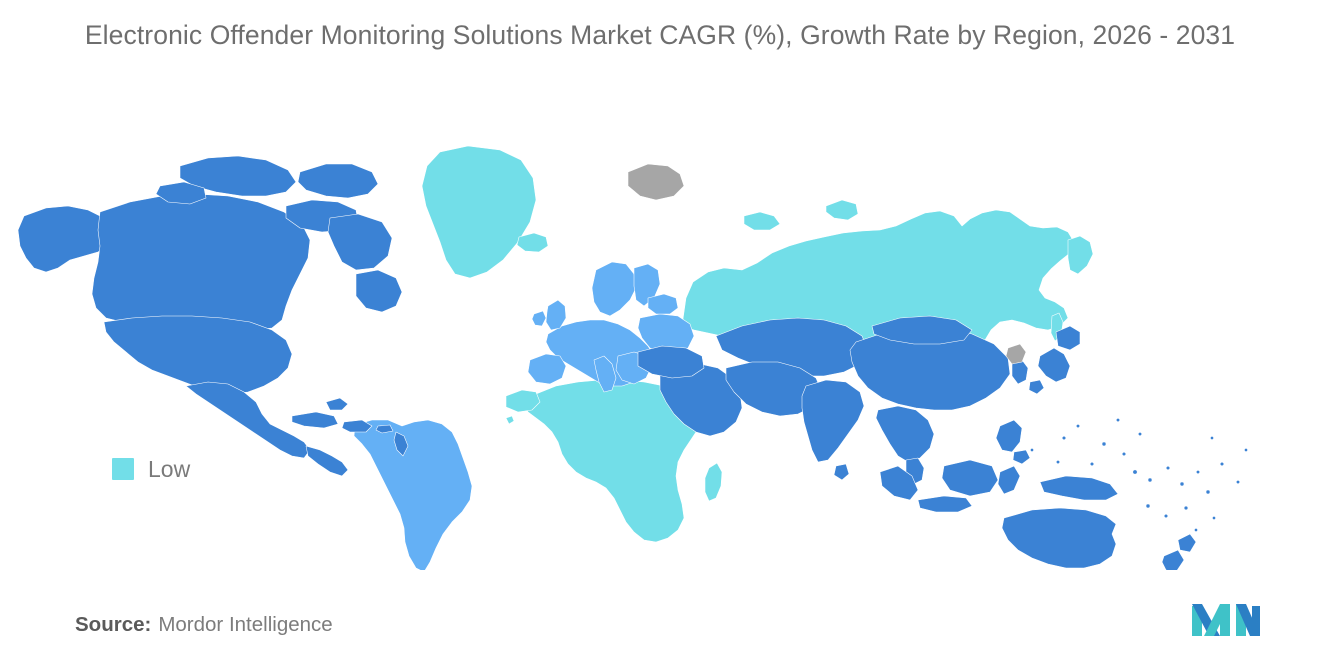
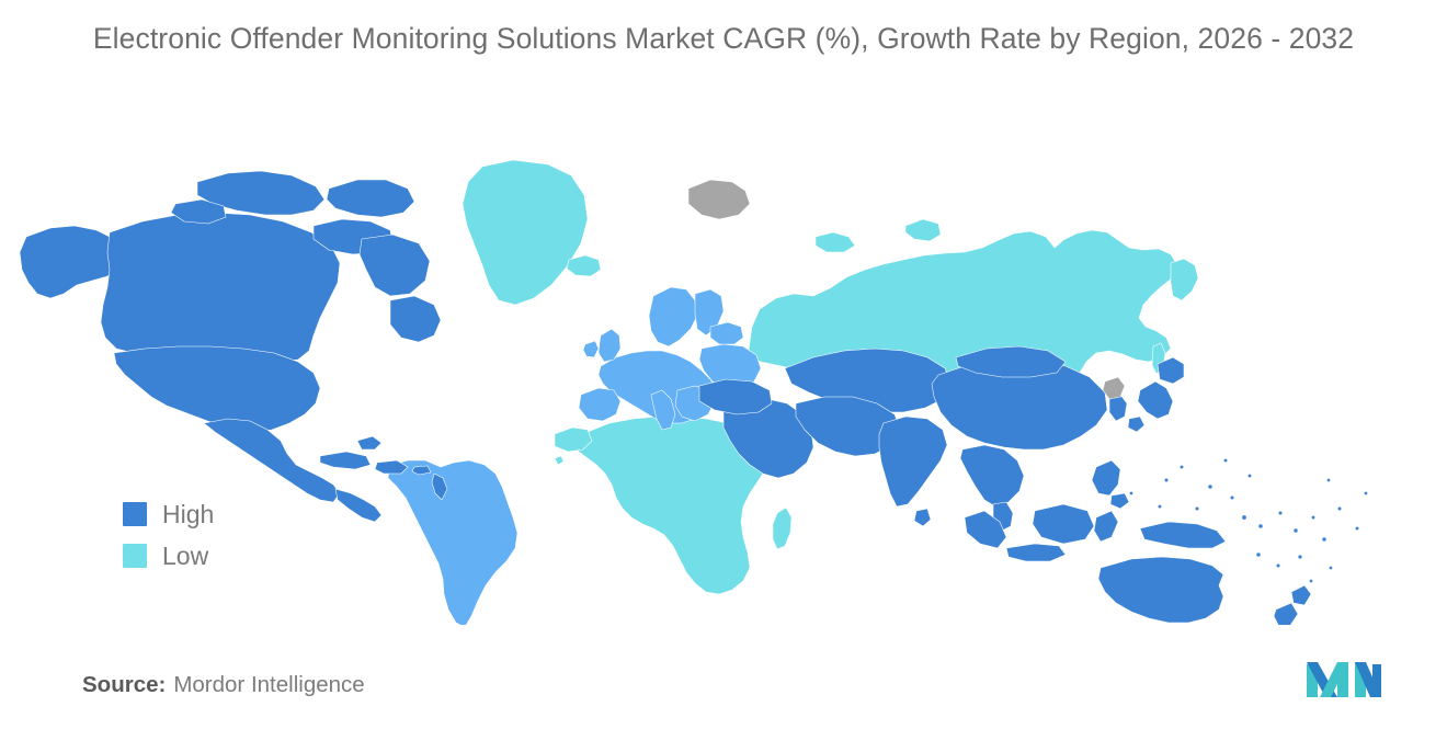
- Electronic Offender Monitoring Solutions Market CAGR (%), Growth Rate by Region, 2026 - 2031
+ Electronic Offender Monitoring Solutions Market CAGR (%), Growth Rate by Region, 2026 - 2032
+ High
  Low
  Source: Mordor Intelligence
